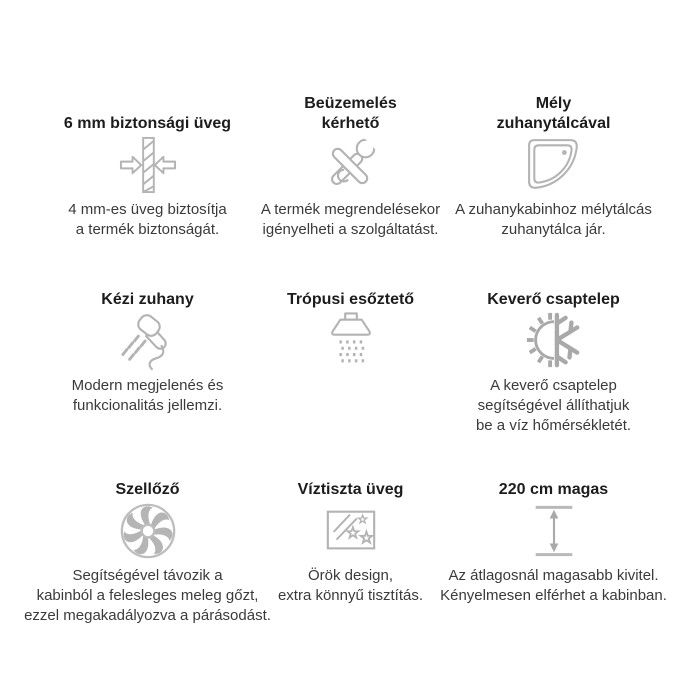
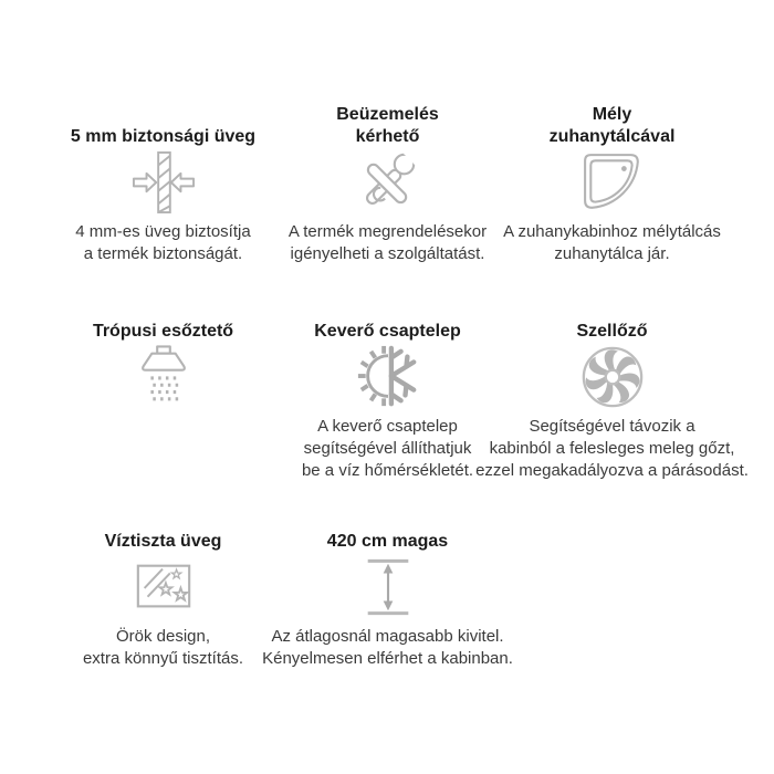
- 6 mm biztonsági üveg
+ 5 mm biztonsági üveg
  4 mm-es üveg biztosítja
  a termék biztonságát.
  Beüzemelés
  kérhető
  A termék megrendelésekor
  igényelheti a szolgáltatást.
  Mély
  zuhanytálcával
  A zuhanykabinhoz mélytálcás
  zuhanytálca jár.
- Kézi zuhany
- Modern megjelenés és
- funkcionalitás jellemzi.
  Trópusi esőztető
  Keverő csaptelep
  A keverő csaptelep
  segítségével állíthatjuk
  be a víz hőmérsékletét.
  Szellőző
  Segítségével távozik a
  kabinból a felesleges meleg gőzt,
  ezzel megakadályozva a párásodást.
  Víztiszta üveg
  Örök design,
  extra könnyű tisztítás.
- 220 cm magas
+ 420 cm magas
  Az átlagosnál magasabb kivitel.
  Kényelmesen elférhet a kabinban.
